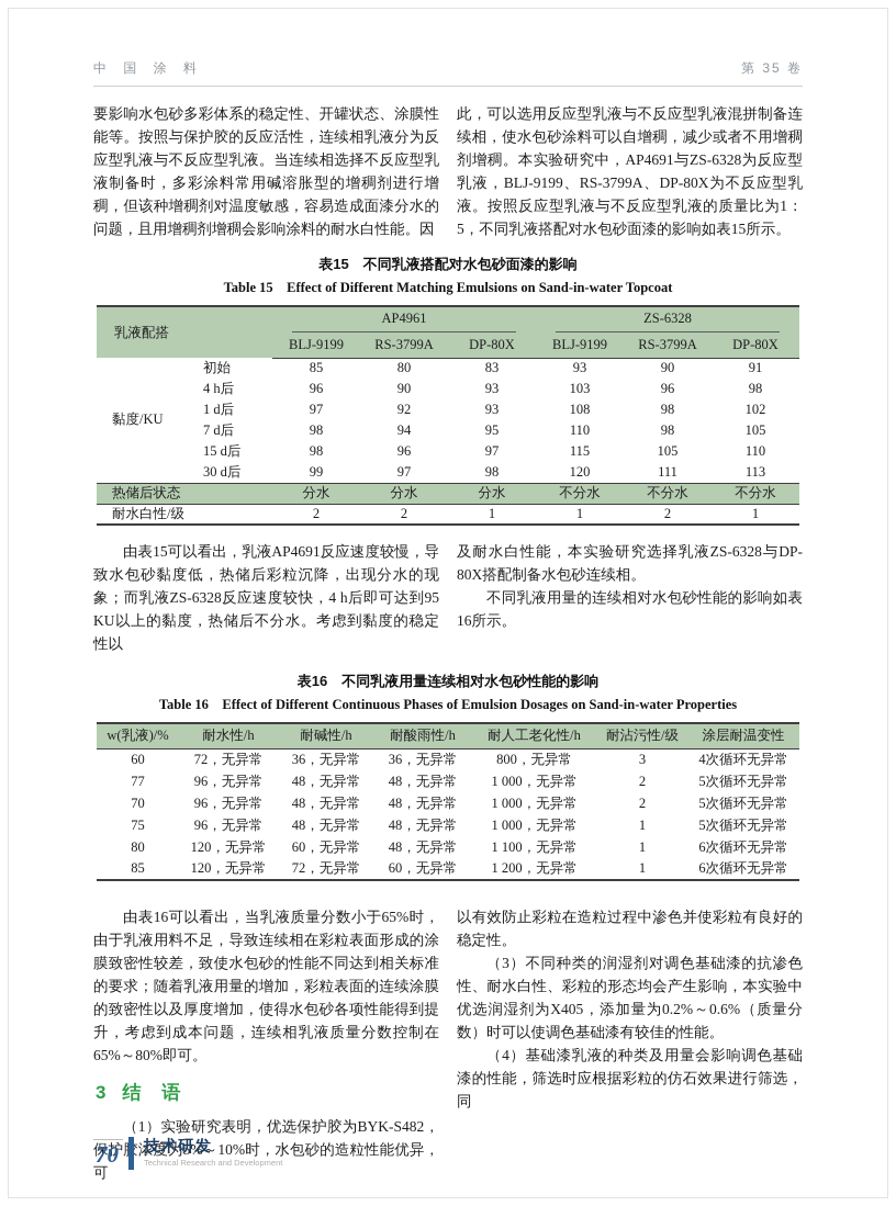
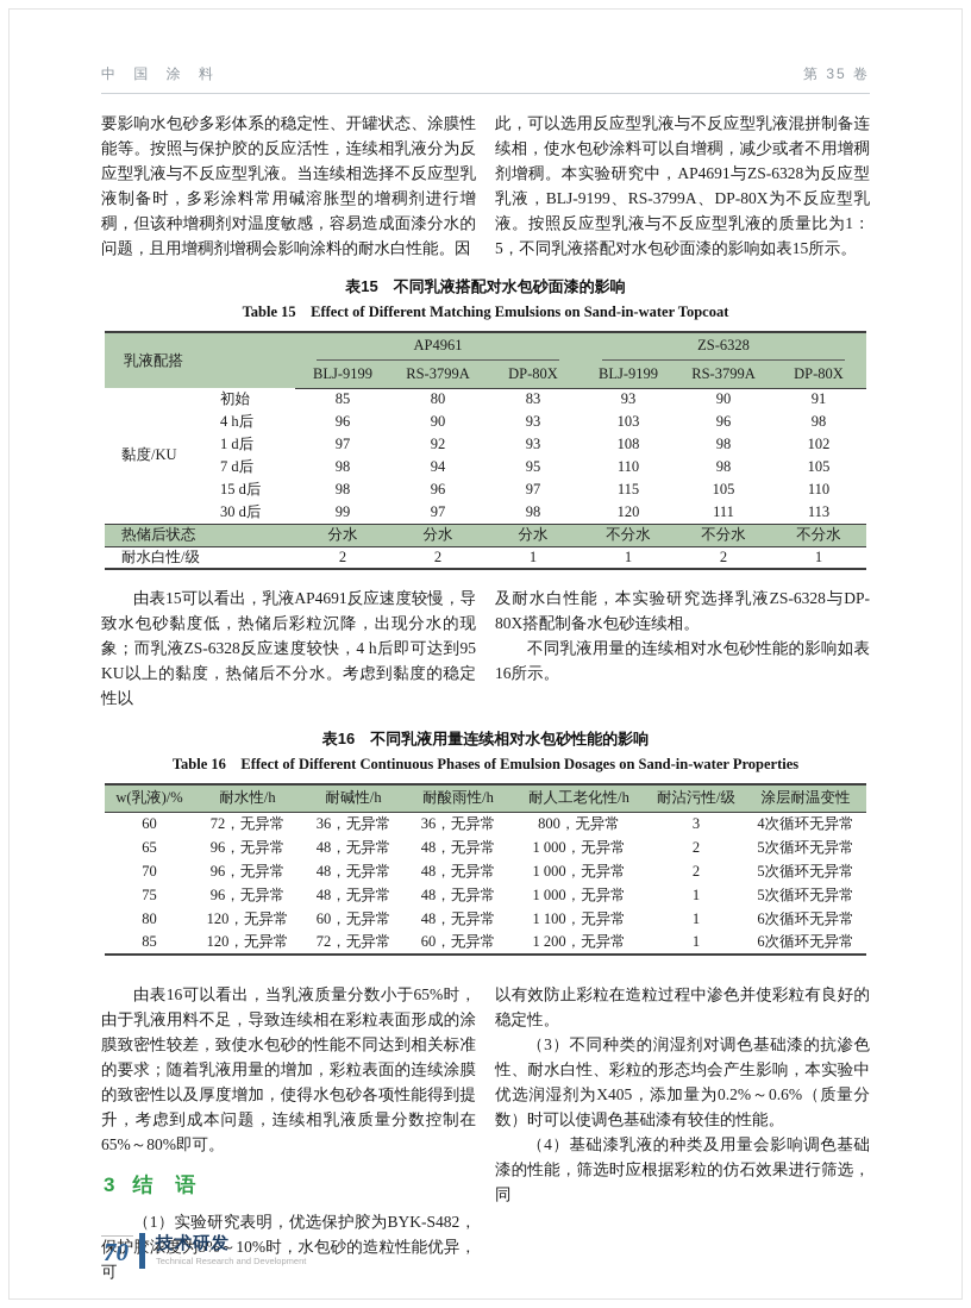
  中 国 涂 料
  第 35 卷
  要影响水包砂多彩体系的稳定性、开罐状态、涂膜性能等。按照与保护胶的反应活性，连续相乳液分为反应型乳液与不反应型乳液。当连续相选择不反应型乳液制备时，多彩涂料常用碱溶胀型的增稠剂进行增稠，但该种增稠剂对温度敏感，容易造成面漆分水的问题，且用增稠剂增稠会影响涂料的耐水白性能。因
  此，可以选用反应型乳液与不反应型乳液混拼制备连续相，使水包砂涂料可以自增稠，减少或者不用增稠剂增稠。本实验研究中，AP4691与ZS-6328为反应型乳液，BLJ-9199、RS-3799A、DP-80X为不反应型乳液。按照反应型乳液与不反应型乳液的质量比为1：5，不同乳液搭配对水包砂面漆的影响如表15所示。
  表15 不同乳液搭配对水包砂面漆的影响
  Table 15 Effect of Different Matching Emulsions on Sand-in-water Topcoat
  乳液配搭	AP4961	ZS-6328
  BLJ-9199	RS-3799A	DP-80X	BLJ-9199	RS-3799A	DP-80X
  黏度/KU	初始	85	80	83	93	90	91
  4 h后	96	90	93	103	96	98
  1 d后	97	92	93	108	98	102
  7 d后	98	94	95	110	98	105
  15 d后	98	96	97	115	105	110
  30 d后	99	97	98	120	111	113
  热储后状态	分水	分水	分水	不分水	不分水	不分水
  耐水白性/级	2	2	1	1	2	1
  由表15可以看出，乳液AP4691反应速度较慢，导致水包砂黏度低，热储后彩粒沉降，出现分水的现象；而乳液ZS-6328反应速度较快，4 h后即可达到95 KU以上的黏度，热储后不分水。考虑到黏度的稳定性以
  及耐水白性能，本实验研究选择乳液ZS-6328与DP-80X搭配制备水包砂连续相。
  不同乳液用量的连续相对水包砂性能的影响如表16所示。
  表16 不同乳液用量连续相对水包砂性能的影响
  Table 16 Effect of Different Continuous Phases of Emulsion Dosages on Sand-in-water Properties
  w(乳液)/%	耐水性/h	耐碱性/h	耐酸雨性/h	耐人工老化性/h	耐沾污性/级	涂层耐温变性
  60	72，无异常	36，无异常	36，无异常	800，无异常	3	4次循环无异常
- 77	96，无异常	48，无异常	48，无异常	1 000，无异常	2	5次循环无异常
+ 65	96，无异常	48，无异常	48，无异常	1 000，无异常	2	5次循环无异常
  70	96，无异常	48，无异常	48，无异常	1 000，无异常	2	5次循环无异常
  75	96，无异常	48，无异常	48，无异常	1 000，无异常	1	5次循环无异常
  80	120，无异常	60，无异常	48，无异常	1 100，无异常	1	6次循环无异常
  85	120，无异常	72，无异常	60，无异常	1 200，无异常	1	6次循环无异常
  由表16可以看出，当乳液质量分数小于65%时，由于乳液用料不足，导致连续相在彩粒表面形成的涂膜致密性较差，致使水包砂的性能不同达到相关标准的要求；随着乳液用量的增加，彩粒表面的连续涂膜的致密性以及厚度增加，使得水包砂各项性能得到提升，考虑到成本问题，连续相乳液质量分数控制在65%～80%即可。
  3 结 语
  （1）实验研究表明，优选保护胶为BYK-S482，保护浓度为5%～10%时，水包砂的造粒性能优异，可
  以有效防止彩粒在造粒过程中渗色并使彩粒有良好的稳定性。
  （3）不同种类的润湿剂对调色基础漆的抗渗色性、耐水白性、彩粒的形态均会产生影响，本实验中优选润湿剂为X405，添加量为0.2%～0.6%（质量分数）时可以使调色基础漆有较佳的性能。
  （4）基础漆乳液的种类及用量会影响调色基础漆的性能，筛选时应根据彩粒的仿石效果进行筛选，同
  70
  技术研发
  Technical Research and Development
